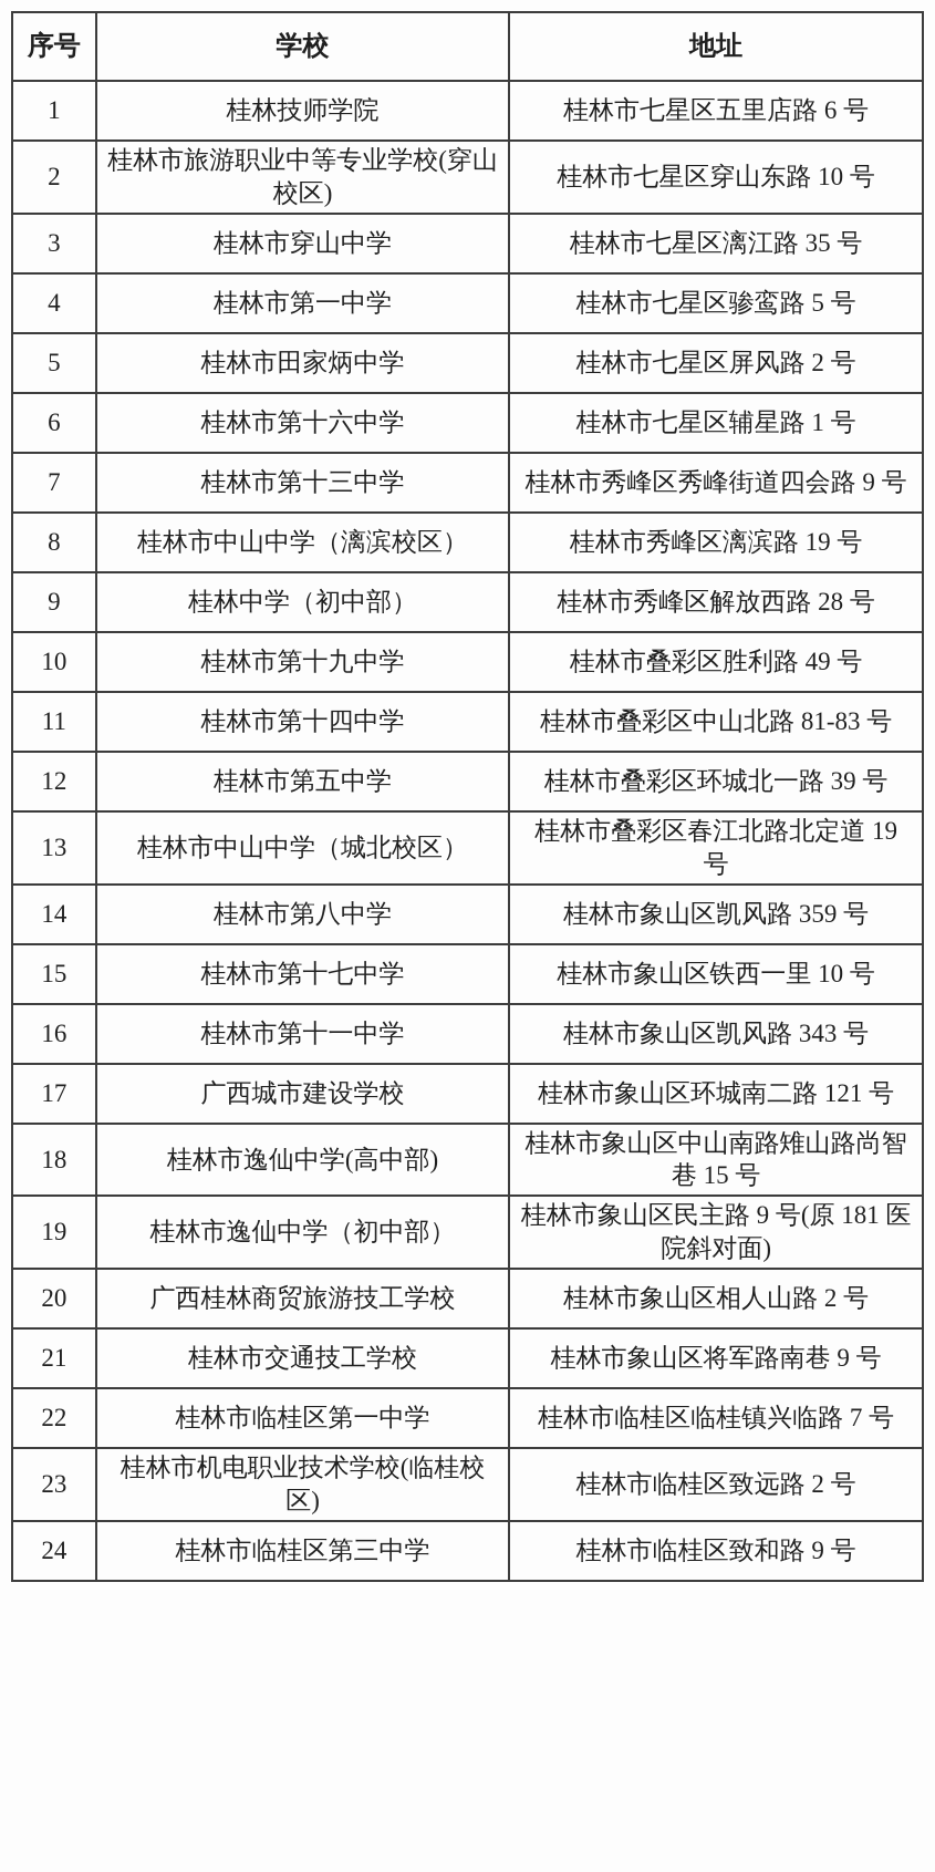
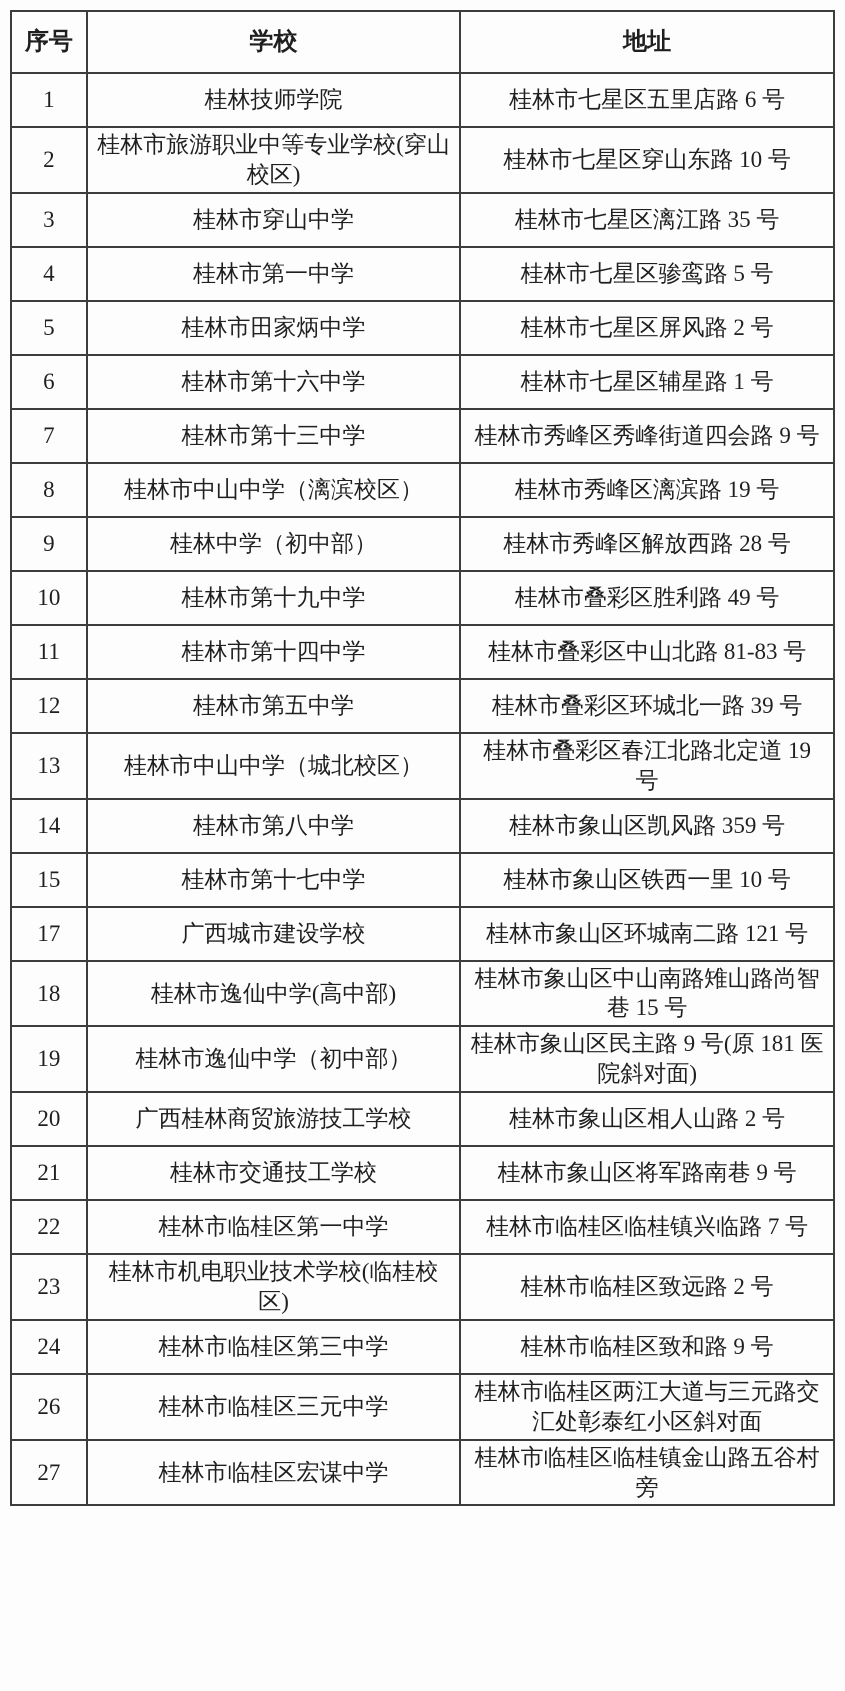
  序号	学校	地址
  1	桂林技师学院	桂林市七星区五里店路 6 号
  2	桂林市旅游职业中等专业学校(穿山校区)	桂林市七星区穿山东路 10 号
  3	桂林市穿山中学	桂林市七星区漓江路 35 号
  4	桂林市第一中学	桂林市七星区骖鸾路 5 号
  5	桂林市田家炳中学	桂林市七星区屏风路 2 号
  6	桂林市第十六中学	桂林市七星区辅星路 1 号
  7	桂林市第十三中学	桂林市秀峰区秀峰街道四会路 9 号
  8	桂林市中山中学（漓滨校区）	桂林市秀峰区漓滨路 19 号
  9	桂林中学（初中部）	桂林市秀峰区解放西路 28 号
  10	桂林市第十九中学	桂林市叠彩区胜利路 49 号
  11	桂林市第十四中学	桂林市叠彩区中山北路 81-83 号
  12	桂林市第五中学	桂林市叠彩区环城北一路 39 号
  13	桂林市中山中学（城北校区）	桂林市叠彩区春江北路北定道 19 号
  14	桂林市第八中学	桂林市象山区凯风路 359 号
  15	桂林市第十七中学	桂林市象山区铁西一里 10 号
- 16	桂林市第十一中学	桂林市象山区凯风路 343 号
  17	广西城市建设学校	桂林市象山区环城南二路 121 号
  18	桂林市逸仙中学(高中部)	桂林市象山区中山南路雉山路尚智巷 15 号
  19	桂林市逸仙中学（初中部）	桂林市象山区民主路 9 号(原 181 医院斜对面)
  20	广西桂林商贸旅游技工学校	桂林市象山区相人山路 2 号
  21	桂林市交通技工学校	桂林市象山区将军路南巷 9 号
  22	桂林市临桂区第一中学	桂林市临桂区临桂镇兴临路 7 号
  23	桂林市机电职业技术学校(临桂校区)	桂林市临桂区致远路 2 号
  24	桂林市临桂区第三中学	桂林市临桂区致和路 9 号
+ 26	桂林市临桂区三元中学	桂林市临桂区两江大道与三元路交汇处彰泰红小区斜对面
+ 27	桂林市临桂区宏谋中学	桂林市临桂区临桂镇金山路五谷村旁
